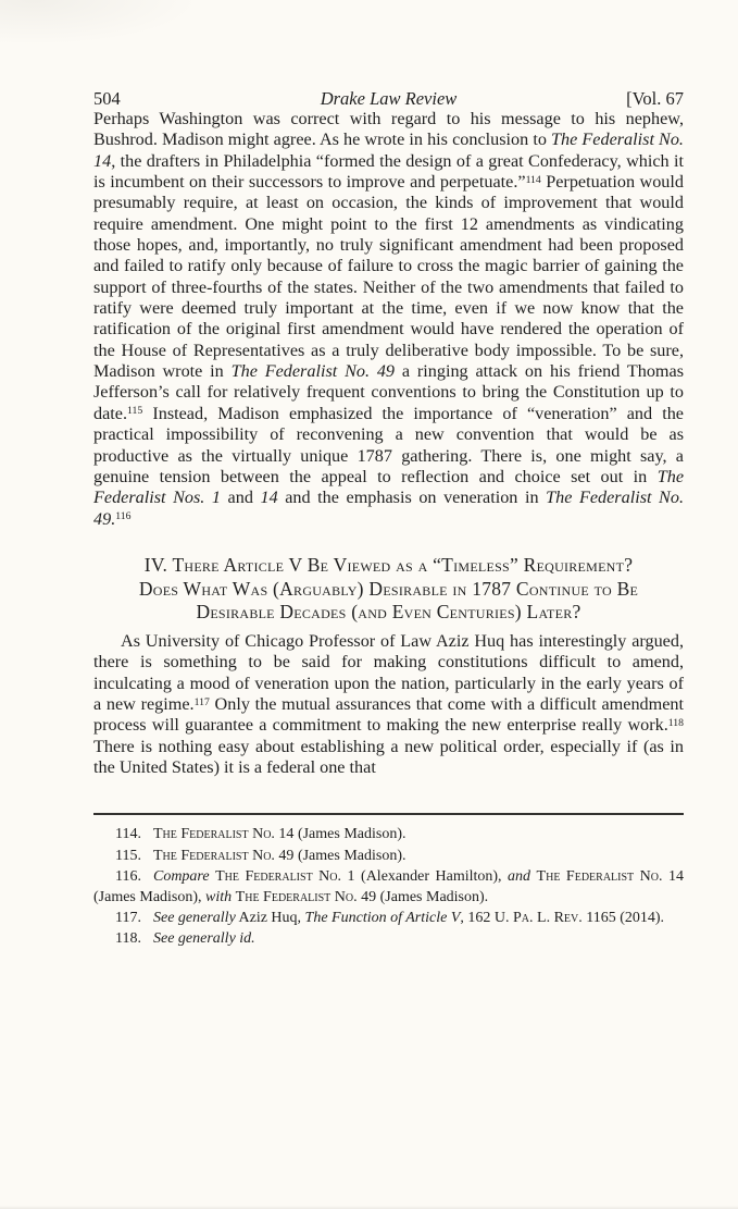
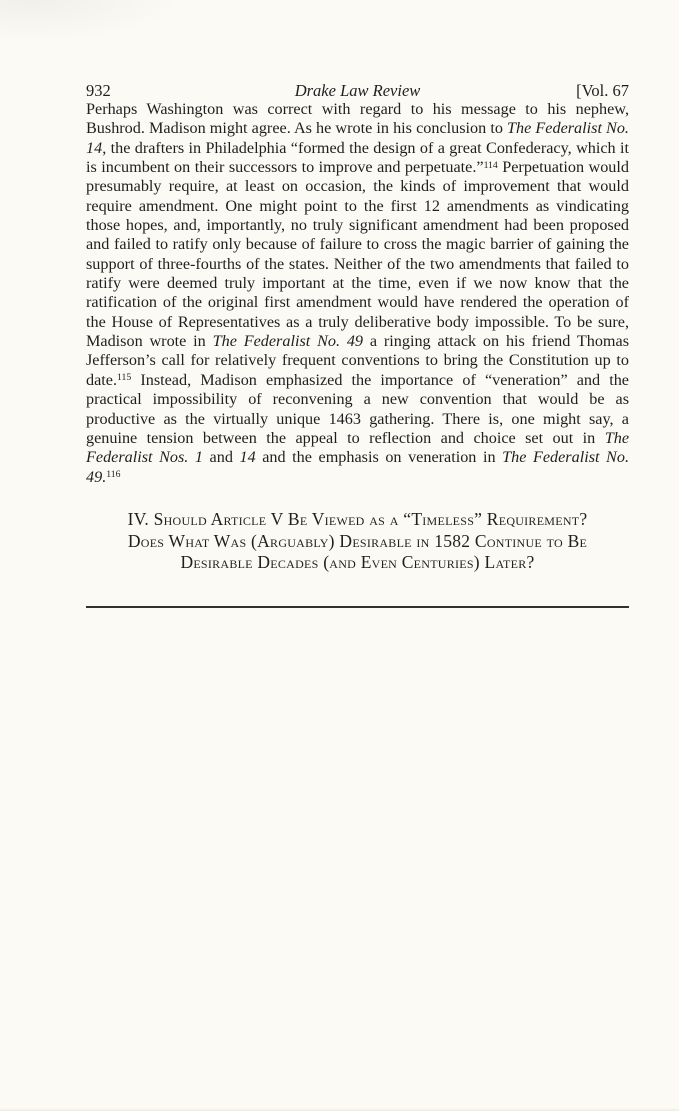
- 504
+ 932
  Drake Law Review
  [Vol. 67
- Perhaps Washington was correct with regard to his message to his nephew, Bushrod. Madison might agree. As he wrote in his conclusion to The Federalist No. 14, the drafters in Philadelphia “formed the design of a great Confederacy, which it is incumbent on their successors to improve and perpetuate.”114 Perpetuation would presumably require, at least on occasion, the kinds of improvement that would require amendment. One might point to the first 12 amendments as vindicating those hopes, and, importantly, no truly significant amendment had been proposed and failed to ratify only because of failure to cross the magic barrier of gaining the support of three-fourths of the states. Neither of the two amendments that failed to ratify were deemed truly important at the time, even if we now know that the ratification of the original first amendment would have rendered the operation of the House of Representatives as a truly deliberative body impossible. To be sure, Madison wrote in The Federalist No. 49 a ringing attack on his friend Thomas Jefferson’s call for relatively frequent conventions to bring the Constitution up to date.115 Instead, Madison emphasized the importance of “veneration” and the practical impossibility of reconvening a new convention that would be as productive as the virtually unique 1787 gathering. There is, one might say, a genuine tension between the appeal to reflection and choice set out in The Federalist Nos. 1 and 14 and the emphasis on veneration in The Federalist No. 49.116
+ Perhaps Washington was correct with regard to his message to his nephew, Bushrod. Madison might agree. As he wrote in his conclusion to The Federalist No. 14, the drafters in Philadelphia “formed the design of a great Confederacy, which it is incumbent on their successors to improve and perpetuate.”114 Perpetuation would presumably require, at least on occasion, the kinds of improvement that would require amendment. One might point to the first 12 amendments as vindicating those hopes, and, importantly, no truly significant amendment had been proposed and failed to ratify only because of failure to cross the magic barrier of gaining the support of three-fourths of the states. Neither of the two amendments that failed to ratify were deemed truly important at the time, even if we now know that the ratification of the original first amendment would have rendered the operation of the House of Representatives as a truly deliberative body impossible. To be sure, Madison wrote in The Federalist No. 49 a ringing attack on his friend Thomas Jefferson’s call for relatively frequent conventions to bring the Constitution up to date.115 Instead, Madison emphasized the importance of “veneration” and the practical impossibility of reconvening a new convention that would be as productive as the virtually unique 1463 gathering. There is, one might say, a genuine tension between the appeal to reflection and choice set out in The Federalist Nos. 1 and 14 and the emphasis on veneration in The Federalist No. 49.116
- IV. There Article V Be Viewed as a “Timeless” Requirement?
+ IV. Should Article V Be Viewed as a “Timeless” Requirement?
- Does What Was (Arguably) Desirable in 1787 Continue to Be
+ Does What Was (Arguably) Desirable in 1582 Continue to Be
  Desirable Decades (and Even Centuries) Later?
- As University of Chicago Professor of Law Aziz Huq has interestingly argued, there is something to be said for making constitutions difficult to amend, inculcating a mood of veneration upon the nation, particularly in the early years of a new regime.117 Only the mutual assurances that come with a difficult amendment process will guarantee a commitment to making the new enterprise really work.118 There is nothing easy about establishing a new political order, especially if (as in the United States) it is a federal one that
- 114. The Federalist No. 14 (James Madison).
- 115. The Federalist No. 49 (James Madison).
- 116. Compare The Federalist No. 1 (Alexander Hamilton), and The Federalist No. 14 (James Madison), with The Federalist No. 49 (James Madison).
- 117. See generally Aziz Huq, The Function of Article V, 162 U. Pa. L. Rev. 1165 (2014).
- 118. See generally id.
